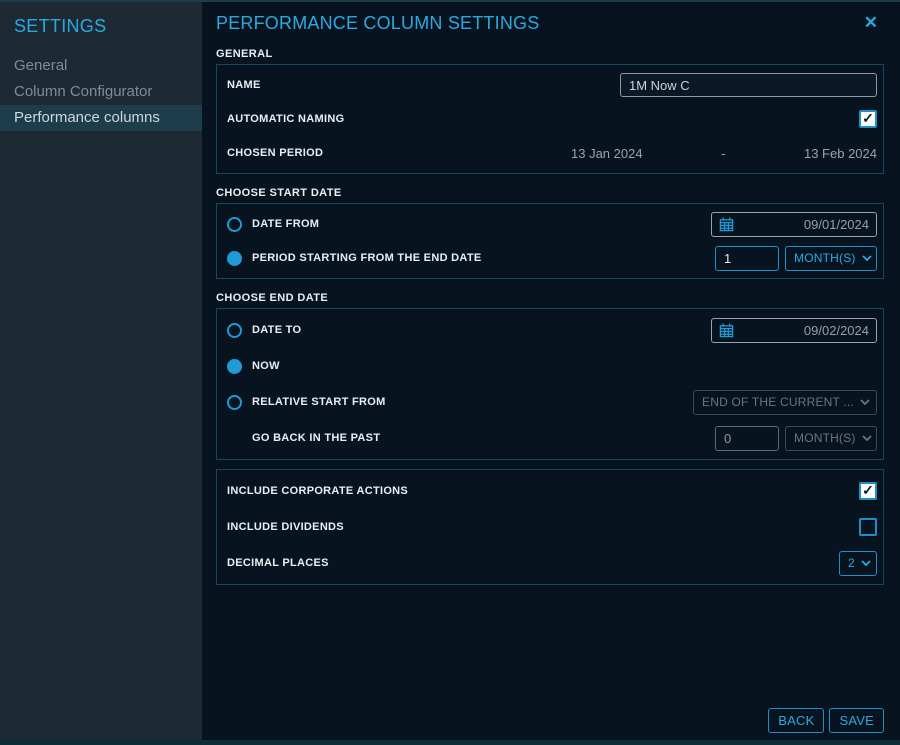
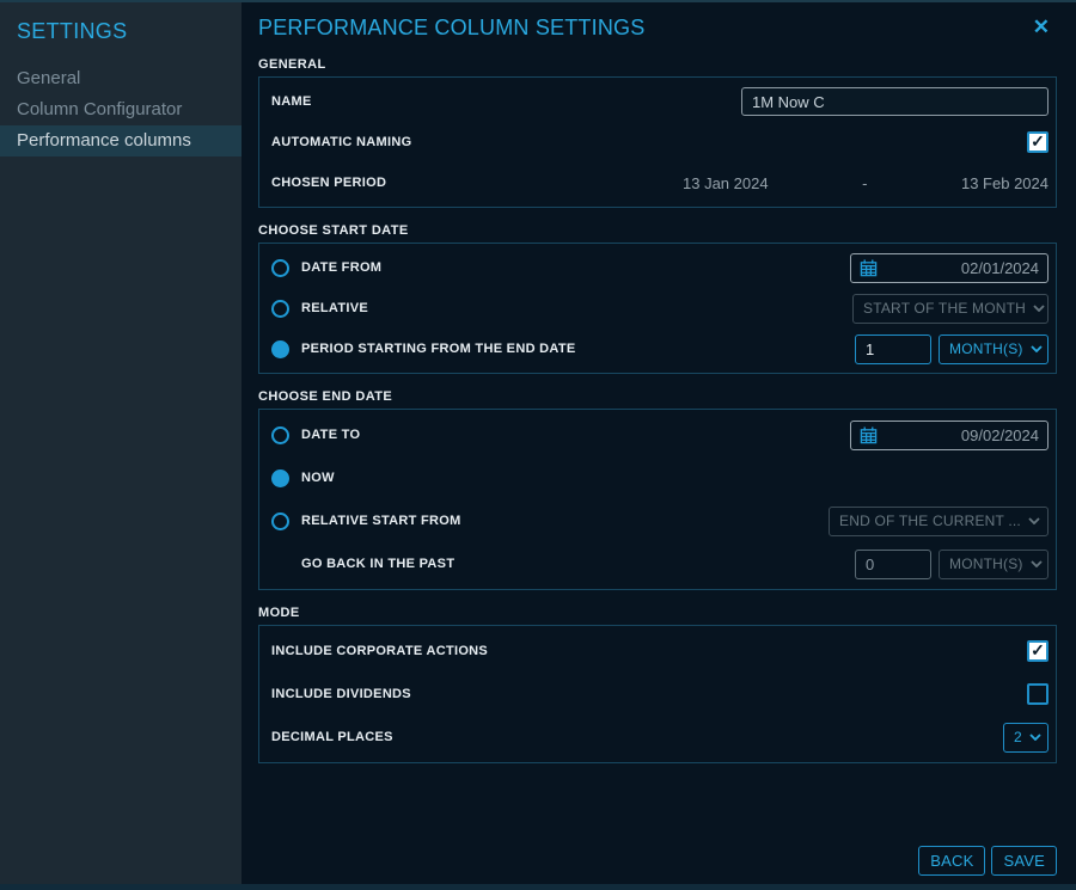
  SETTINGS
  General
  Column Configurator
  Performance columns
  PERFORMANCE COLUMN SETTINGS
  ✕
  GENERAL
  NAME
  1M Now C
  AUTOMATIC NAMING
  ✓
  CHOSEN PERIOD
  13 Jan 2024
  -
  13 Feb 2024
  CHOOSE START DATE
  DATE FROM
- 09/01/2024
+ 02/01/2024
+ RELATIVE
+ START OF THE MONTH
  PERIOD STARTING FROM THE END DATE
  1
  MONTH(S)
  CHOOSE END DATE
  DATE TO
  09/02/2024
  NOW
  RELATIVE START FROM
  END OF THE CURRENT ...
  GO BACK IN THE PAST
  0
  MONTH(S)
+ MODE
  INCLUDE CORPORATE ACTIONS
  ✓
  INCLUDE DIVIDENDS
  DECIMAL PLACES
  2
  BACK
  SAVE
